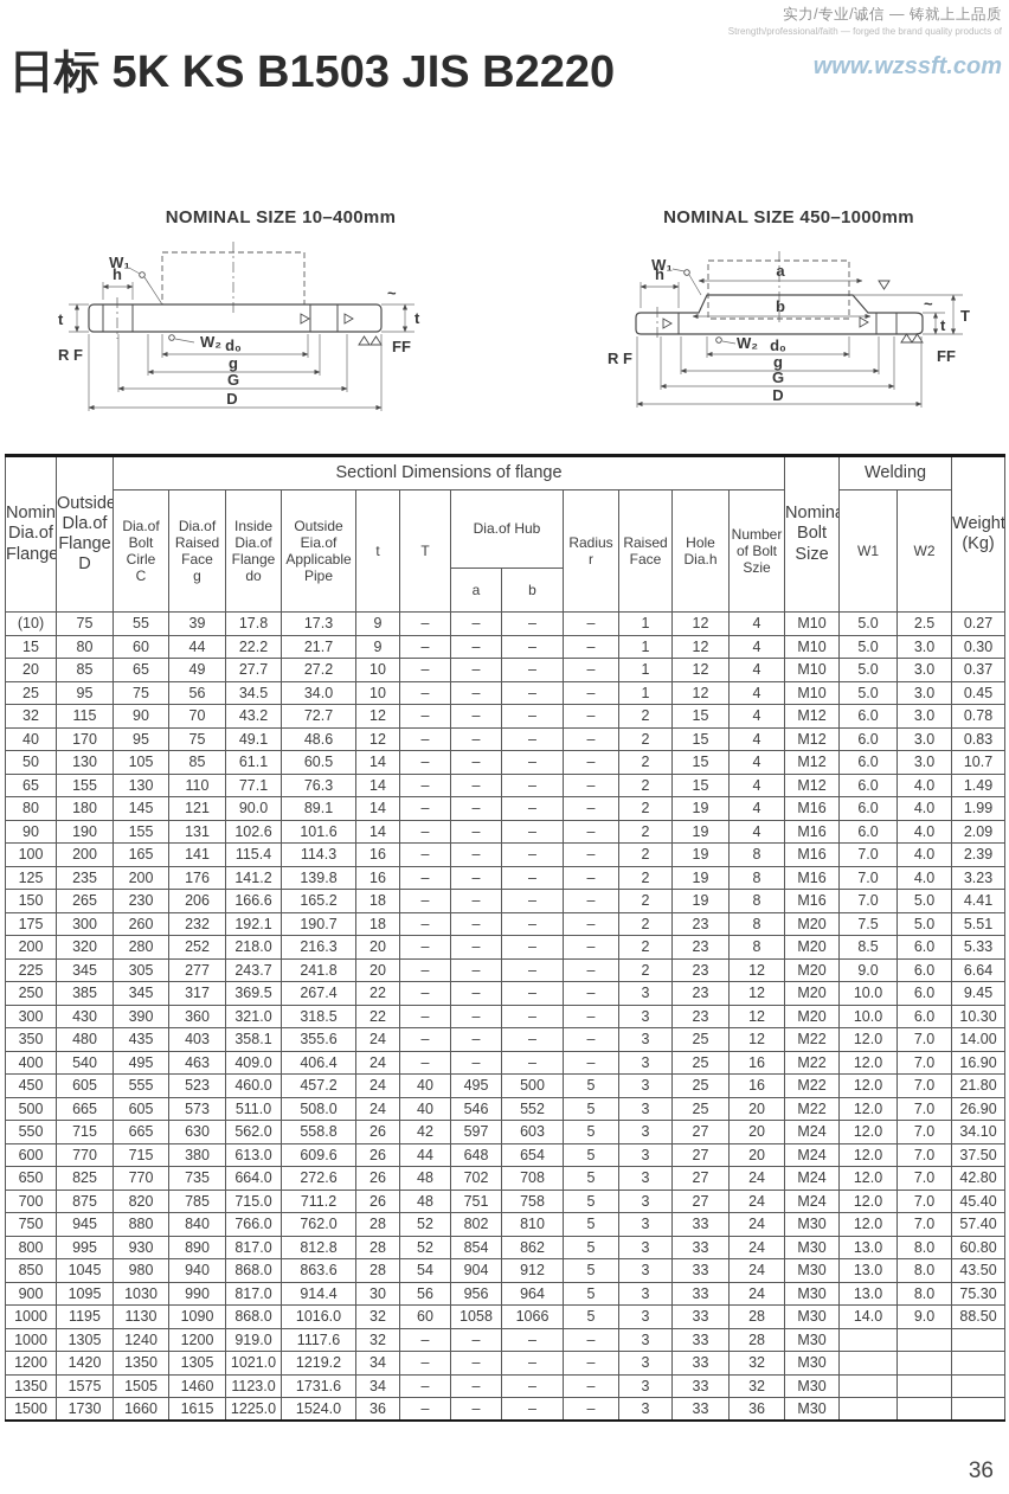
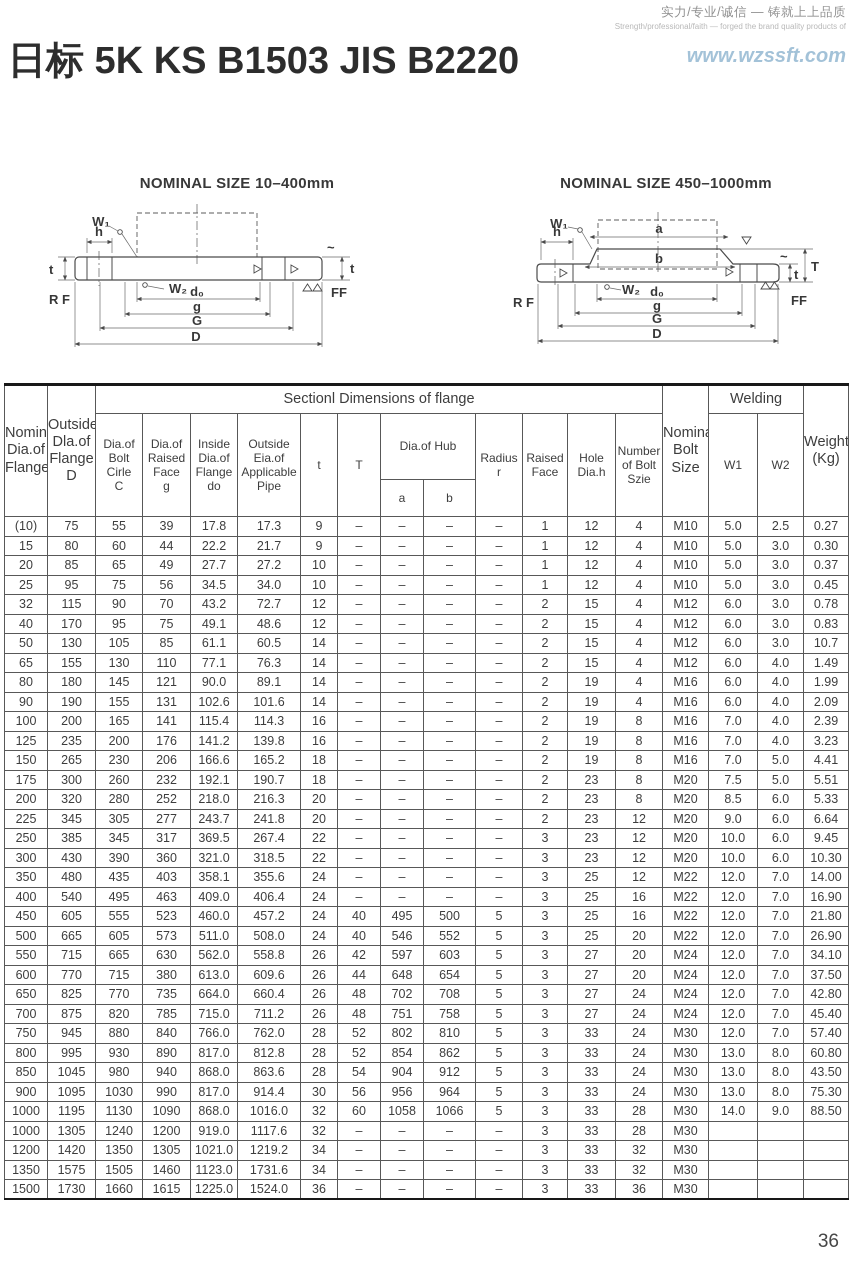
  实力/专业/诚信 — 铸就上上品质
  Strength/professional/faith — forged the brand quality products of
  www.wzssft.com
  日标 5K KS B1503 JIS B2220
  NOMINAL SIZE 10–400mm
  W₁
  h
  t
  R F
  W₂
  d₀
  g
  G
  D
  ~
  t
  FF
  NOMINAL SIZE 450–1000mm
  W₁
  h
  a
  b
  R F
  W₂
  d₀
  g
  G
  D
  ~
  t
  T
  FF
  Nomin Dia.of Flange	Outside Dla.of Flange D	Sectionl Dimensions of flange	Nomin Bolt Size	Welding	Weight (Kg)
  Dia.of Bolt Cirle C	Dia.of Raised Face g	Inside Dia.of Flange do	Outside Eia.of Applicable Pipe	t	T	Dia.of Hub	Radius r	Raised Face	Hole Dia.h	Number of Bolt Szie	W1	W2
  a	b
  (10)	75	55	39	17.8	17.3	9	–	–	–	–	1	12	4	M10	5.0	2.5	0.27
  15	80	60	44	22.2	21.7	9	–	–	–	–	1	12	4	M10	5.0	3.0	0.30
  20	85	65	49	27.7	27.2	10	–	–	–	–	1	12	4	M10	5.0	3.0	0.37
  25	95	75	56	34.5	34.0	10	–	–	–	–	1	12	4	M10	5.0	3.0	0.45
  32	115	90	70	43.2	72.7	12	–	–	–	–	2	15	4	M12	6.0	3.0	0.78
  40	170	95	75	49.1	48.6	12	–	–	–	–	2	15	4	M12	6.0	3.0	0.83
  50	130	105	85	61.1	60.5	14	–	–	–	–	2	15	4	M12	6.0	3.0	10.7
  65	155	130	110	77.1	76.3	14	–	–	–	–	2	15	4	M12	6.0	4.0	1.49
  80	180	145	121	90.0	89.1	14	–	–	–	–	2	19	4	M16	6.0	4.0	1.99
  90	190	155	131	102.6	101.6	14	–	–	–	–	2	19	4	M16	6.0	4.0	2.09
  100	200	165	141	115.4	114.3	16	–	–	–	–	2	19	8	M16	7.0	4.0	2.39
  125	235	200	176	141.2	139.8	16	–	–	–	–	2	19	8	M16	7.0	4.0	3.23
  150	265	230	206	166.6	165.2	18	–	–	–	–	2	19	8	M16	7.0	5.0	4.41
  175	300	260	232	192.1	190.7	18	–	–	–	–	2	23	8	M20	7.5	5.0	5.51
  200	320	280	252	218.0	216.3	20	–	–	–	–	2	23	8	M20	8.5	6.0	5.33
  225	345	305	277	243.7	241.8	20	–	–	–	–	2	23	12	M20	9.0	6.0	6.64
  250	385	345	317	369.5	267.4	22	–	–	–	–	3	23	12	M20	10.0	6.0	9.45
  300	430	390	360	321.0	318.5	22	–	–	–	–	3	23	12	M20	10.0	6.0	10.30
  350	480	435	403	358.1	355.6	24	–	–	–	–	3	25	12	M22	12.0	7.0	14.00
  400	540	495	463	409.0	406.4	24	–	–	–	–	3	25	16	M22	12.0	7.0	16.90
  450	605	555	523	460.0	457.2	24	40	495	500	5	3	25	16	M22	12.0	7.0	21.80
  500	665	605	573	511.0	508.0	24	40	546	552	5	3	25	20	M22	12.0	7.0	26.90
  550	715	665	630	562.0	558.8	26	42	597	603	5	3	27	20	M24	12.0	7.0	34.10
  600	770	715	380	613.0	609.6	26	44	648	654	5	3	27	20	M24	12.0	7.0	37.50
- 650	825	770	735	664.0	272.6	26	48	702	708	5	3	27	24	M24	12.0	7.0	42.80
+ 650	825	770	735	664.0	660.4	26	48	702	708	5	3	27	24	M24	12.0	7.0	42.80
  700	875	820	785	715.0	711.2	26	48	751	758	5	3	27	24	M24	12.0	7.0	45.40
  750	945	880	840	766.0	762.0	28	52	802	810	5	3	33	24	M30	12.0	7.0	57.40
  800	995	930	890	817.0	812.8	28	52	854	862	5	3	33	24	M30	13.0	8.0	60.80
  850	1045	980	940	868.0	863.6	28	54	904	912	5	3	33	24	M30	13.0	8.0	43.50
  900	1095	1030	990	817.0	914.4	30	56	956	964	5	3	33	24	M30	13.0	8.0	75.30
  1000	1195	1130	1090	868.0	1016.0	32	60	1058	1066	5	3	33	28	M30	14.0	9.0	88.50
  1000	1305	1240	1200	919.0	1117.6	32	–	–	–	–	3	33	28	M30
  1200	1420	1350	1305	1021.0	1219.2	34	–	–	–	–	3	33	32	M30
  1350	1575	1505	1460	1123.0	1731.6	34	–	–	–	–	3	33	32	M30
  1500	1730	1660	1615	1225.0	1524.0	36	–	–	–	–	3	33	36	M30
  36
